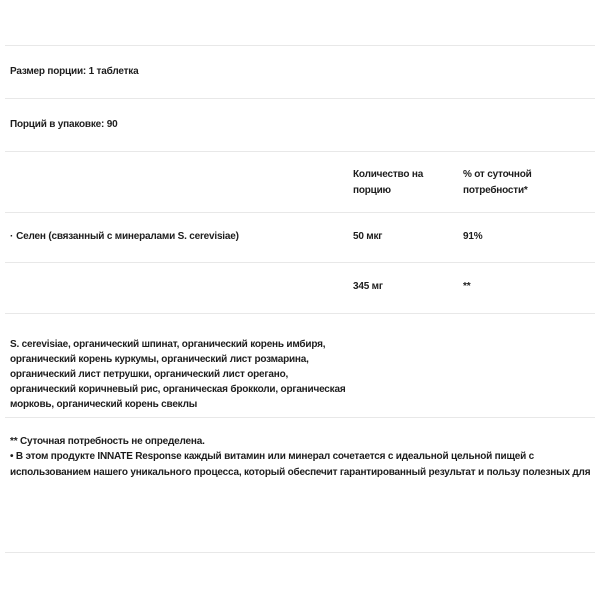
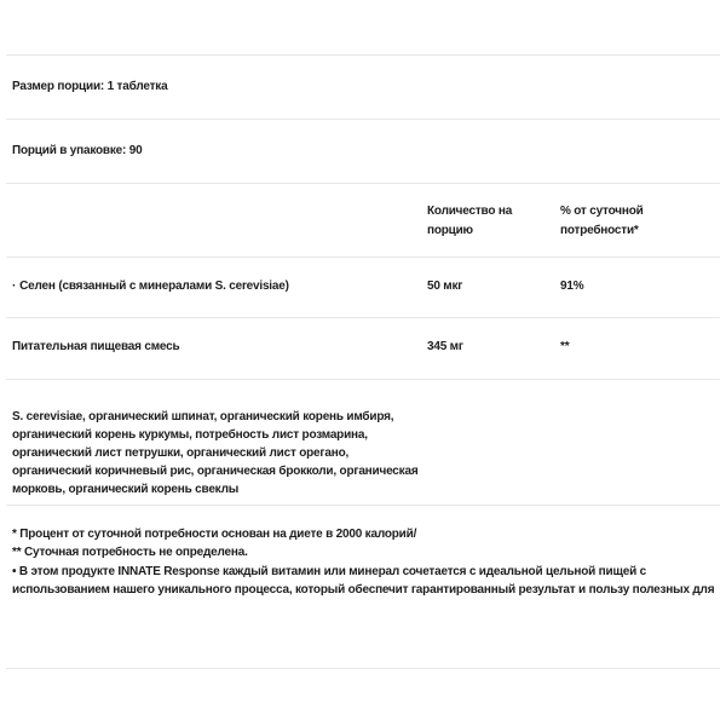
  Размер порции: 1 таблетка
  Порций в упаковке: 90
  Количество на порцию
  % от суточной потребности*
  · Селен (связанный с минералами S. cerevisiae)
  50 мкг
  91%
+ Питательная пищевая смесь
  345 мг
  **
  S. cerevisiae, органический шпинат, органический корень имбиря,
- органический корень куркумы, органический лист розмарина,
+ органический корень куркумы, потребность лист розмарина,
  органический лист петрушки, органический лист орегано,
  органический коричневый рис, органическая брокколи, органическая
  морковь, органический корень свеклы
+ * Процент от суточной потребности основан на диете в 2000 калорий/
  ** Суточная потребность не определена.
  • В этом продукте INNATE Response каждый витамин или минерал сочетается с идеальной цельной пищей с
  использованием нашего уникального процесса, который обеспечит гарантированный результат и пользу полезных для
